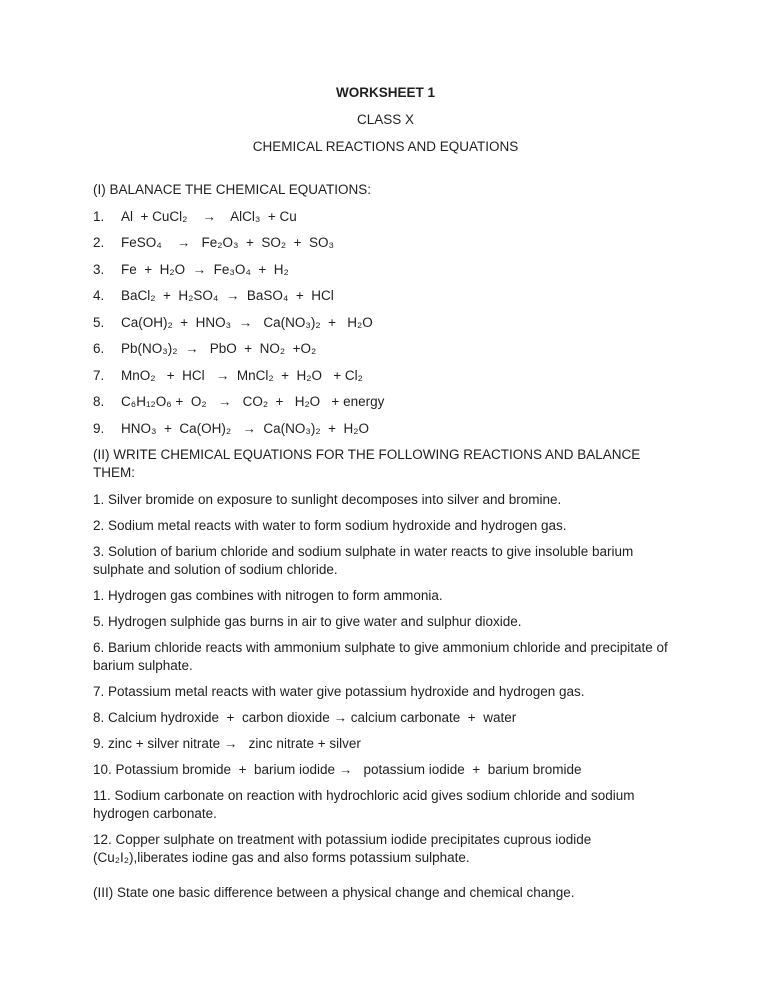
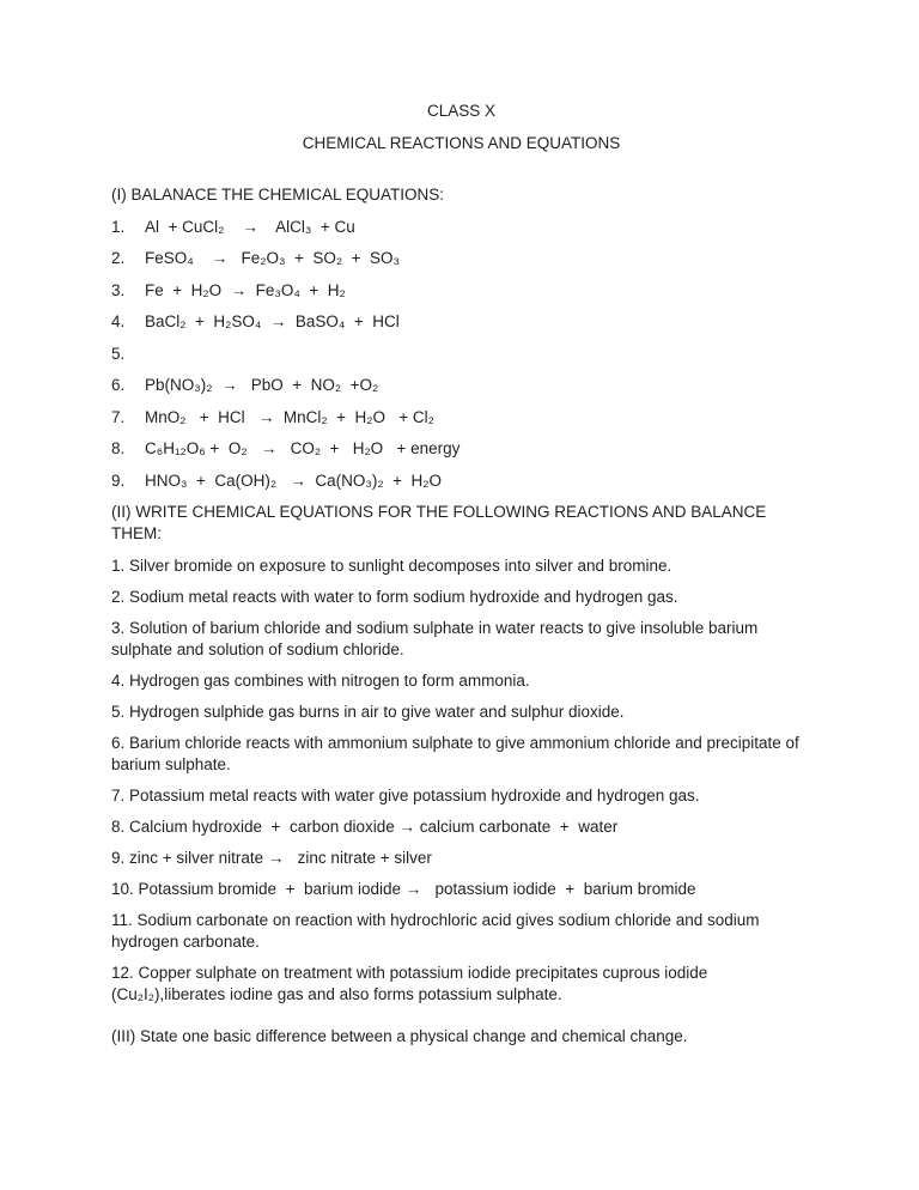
- WORKSHEET 1
  CLASS X
  CHEMICAL REACTIONS AND EQUATIONS
  (I) BALANACE THE CHEMICAL EQUATIONS:
  1.
  Al + CuCl₂ → AlCl₃ + Cu
  2.
  FeSO₄ → Fe₂O₃ + SO₂ + SO₃
  3.
  Fe + H₂O → Fe₃O₄ + H₂
  4.
  BaCl₂ + H₂SO₄ → BaSO₄ + HCl
  5.
- Ca(OH)₂ + HNO₃ → Ca(NO₃)₂ + H₂O
  6.
  Pb(NO₃)₂ → PbO + NO₂ +O₂
  7.
  MnO₂ + HCl → MnCl₂ + H₂O + Cl₂
  8.
  C₆H₁₂O₆ + O₂ → CO₂ + H₂O + energy
  9.
  HNO₃ + Ca(OH)₂ → Ca(NO₃)₂ + H₂O
  (II) WRITE CHEMICAL EQUATIONS FOR THE FOLLOWING REACTIONS AND BALANCE THEM:
  1. Silver bromide on exposure to sunlight decomposes into silver and bromine.
  2. Sodium metal reacts with water to form sodium hydroxide and hydrogen gas.
  3. Solution of barium chloride and sodium sulphate in water reacts to give insoluble barium sulphate and solution of sodium chloride.
- 1. Hydrogen gas combines with nitrogen to form ammonia.
+ 4. Hydrogen gas combines with nitrogen to form ammonia.
  5. Hydrogen sulphide gas burns in air to give water and sulphur dioxide.
  6. Barium chloride reacts with ammonium sulphate to give ammonium chloride and precipitate of barium sulphate.
  7. Potassium metal reacts with water give potassium hydroxide and hydrogen gas.
  8. Calcium hydroxide + carbon dioxide → calcium carbonate + water
  9. zinc + silver nitrate → zinc nitrate + silver
  10. Potassium bromide + barium iodide → potassium iodide + barium bromide
  11. Sodium carbonate on reaction with hydrochloric acid gives sodium chloride and sodium hydrogen carbonate.
  12. Copper sulphate on treatment with potassium iodide precipitates cuprous iodide (Cu₂I₂),liberates iodine gas and also forms potassium sulphate.
  (III) State one basic difference between a physical change and chemical change.
